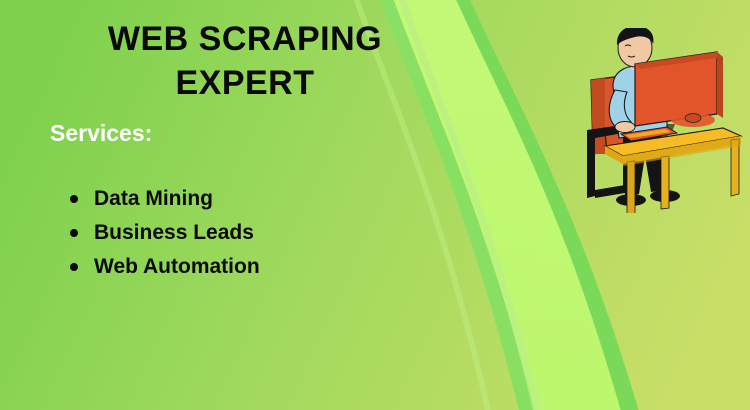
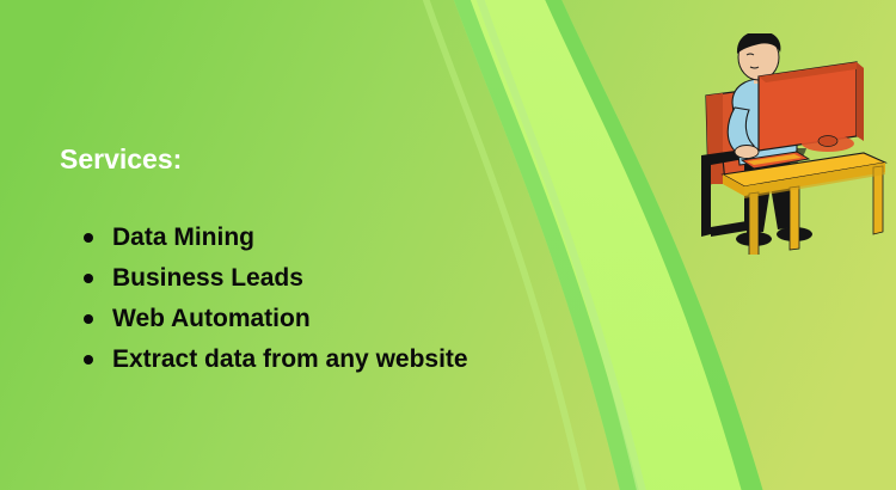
- WEB SCRAPING
- EXPERT
  Services:
  Data Mining
  Business Leads
  Web Automation
+ Extract data from any website
